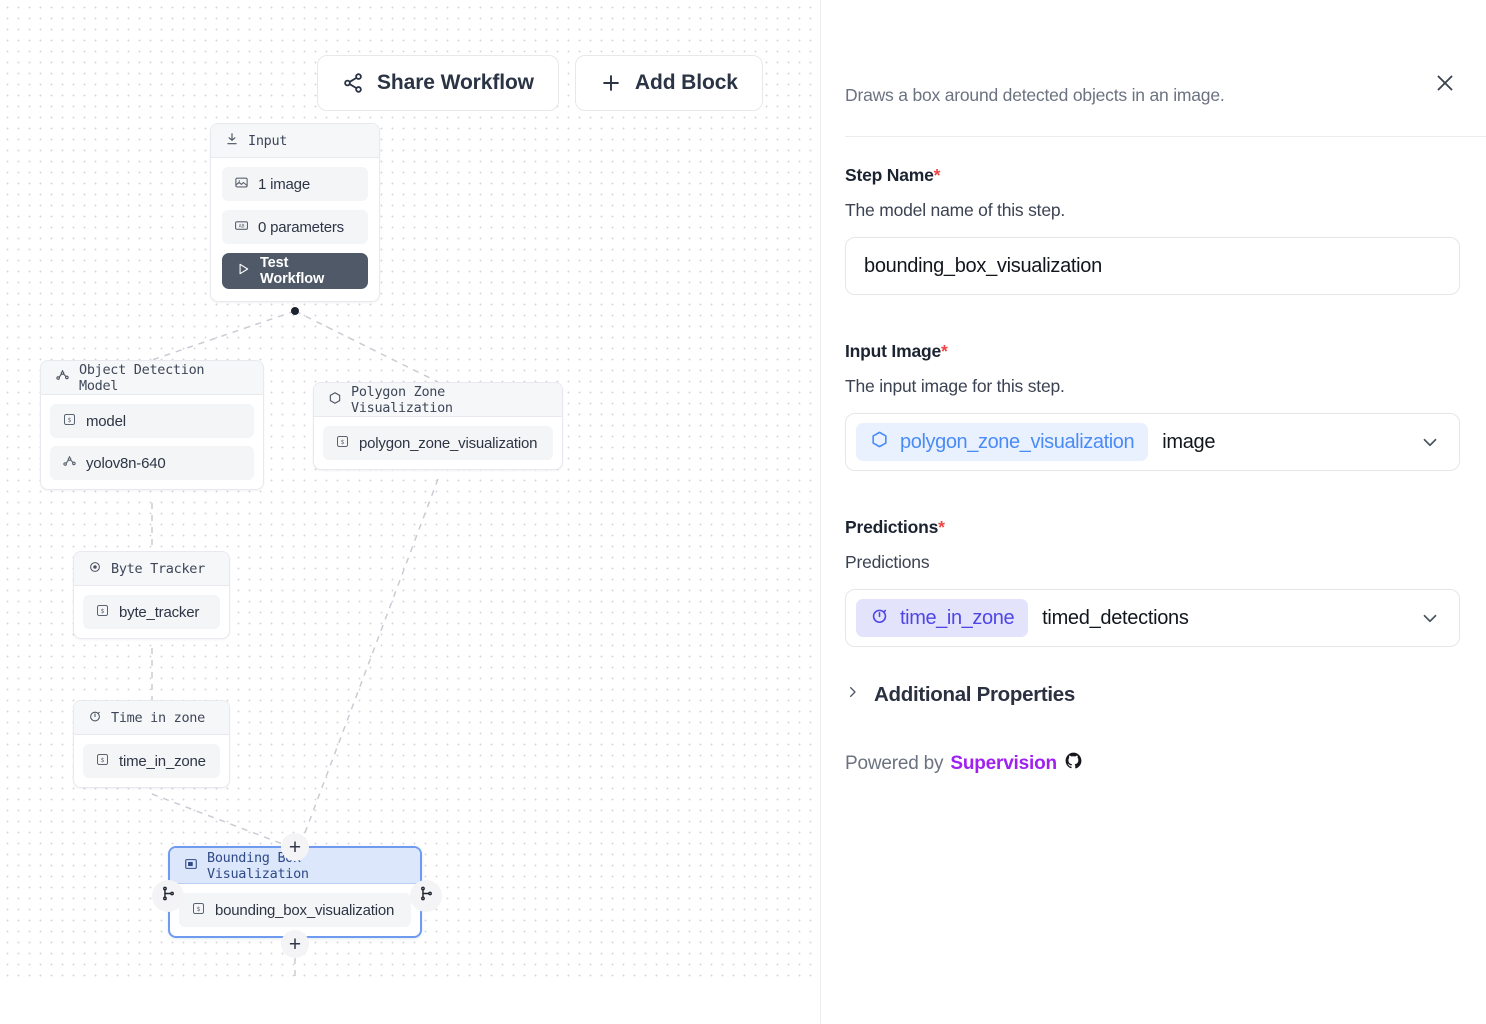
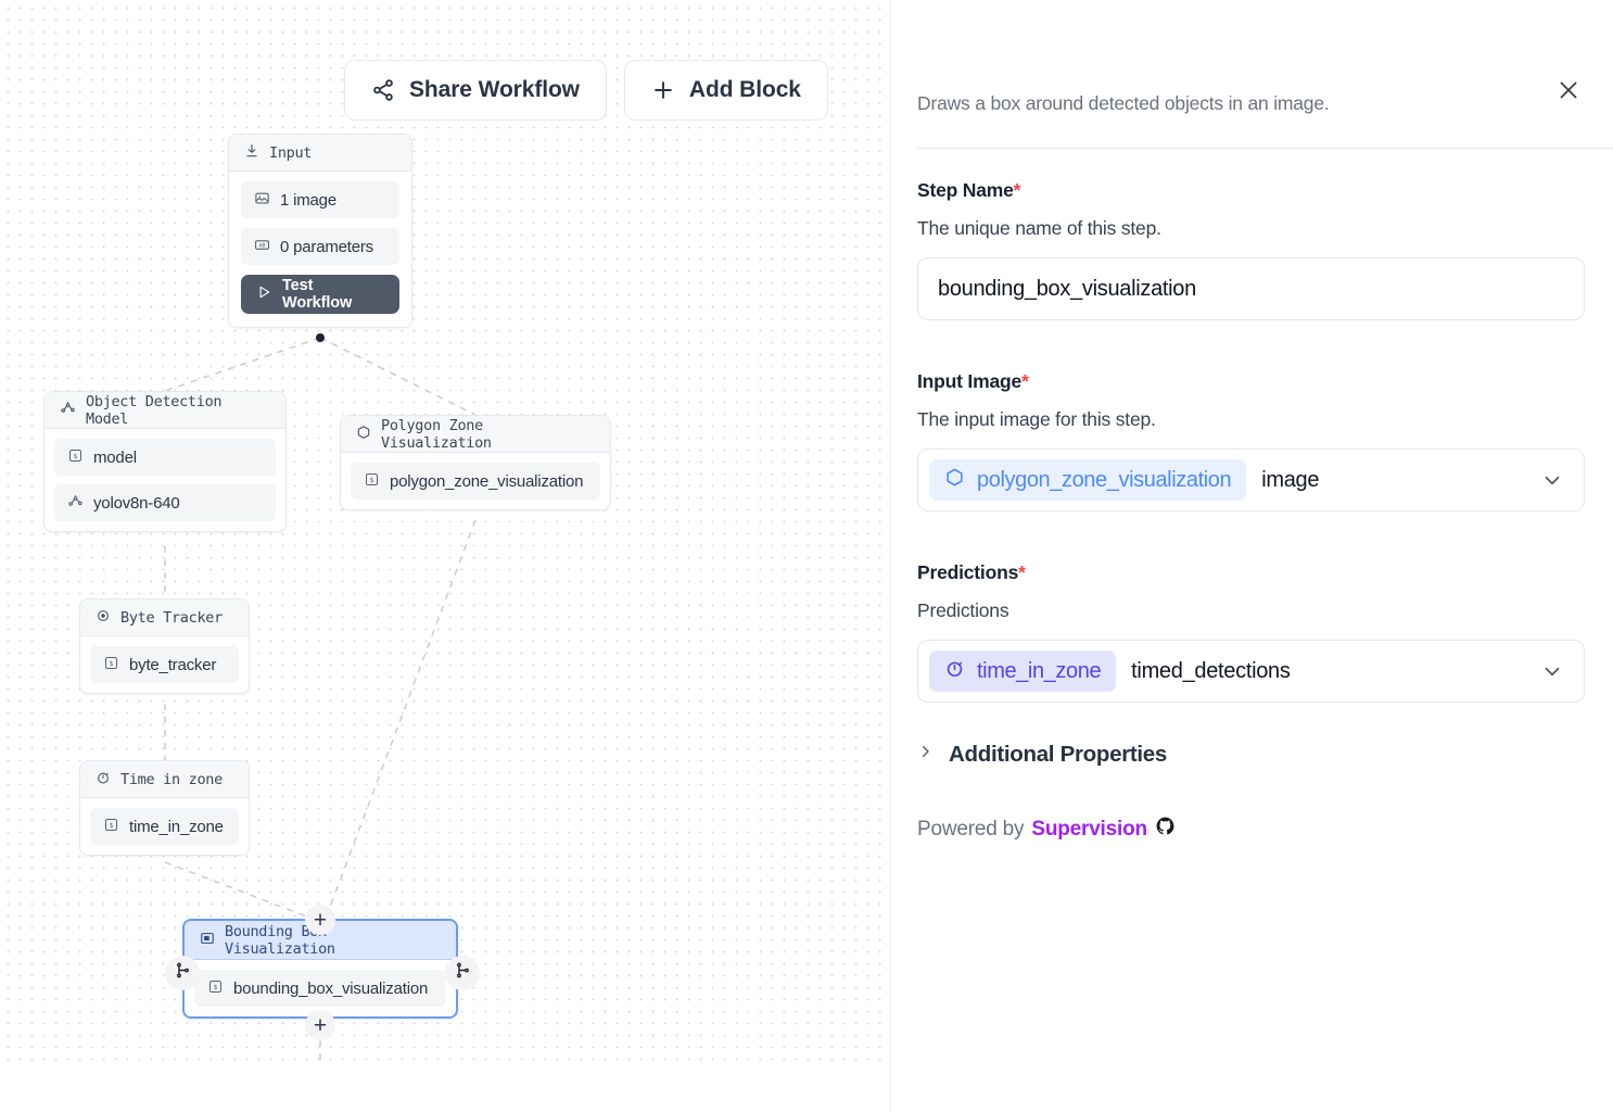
  Share Workflow
  Add Block
  Input
  1 image
  0 parameters
  Test Workflow
  Object Detection Model
  model
  yolov8n-640
  Polygon Zone Visualization
  polygon_zone_visualization
  Byte Tracker
  byte_tracker
  Time in zone
  time_in_zone
  Bounding B Visualization
  bounding_box_visualization
  +
  +
  Draws a box around detected objects in an image.
  Step Name*
- The model name of this step.
+ The unique name of this step.
  bounding_box_visualization
  Input Image*
  The input image for this step.
  polygon_zone_visualization
  image
  Predictions*
  Predictions
  time_in_zone
  timed_detections
  Additional Properties
  Powered by
  Supervision
